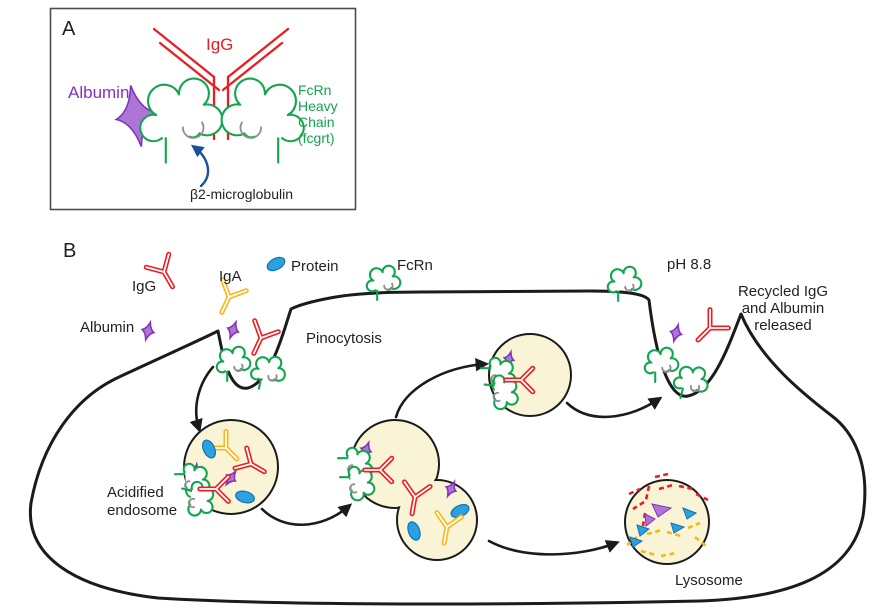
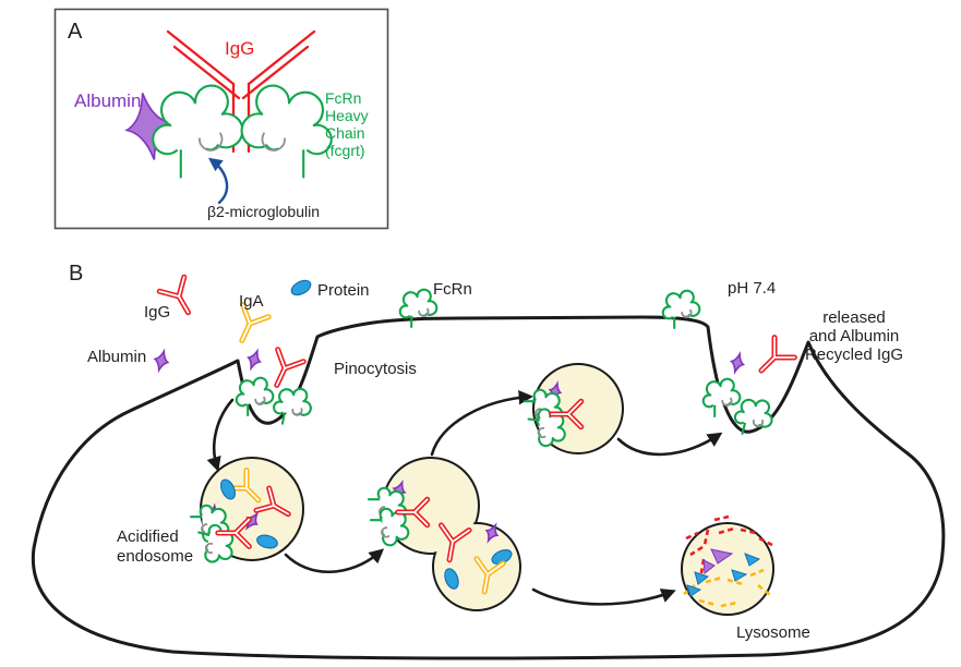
  A
  IgG
  Albumin
  FcRn
  Heavy
  Chain
  (fcgrt)
  β2-microglobulin
  B
  IgG
  IgA
  Protein
  Albumin
  Pinocytosis
  FcRn
- pH 8.8
+ pH 7.4
- Recycled IgG
+ released
  and Albumin
- released
+ Recycled IgG
  Acidified
  endosome
  Lysosome
